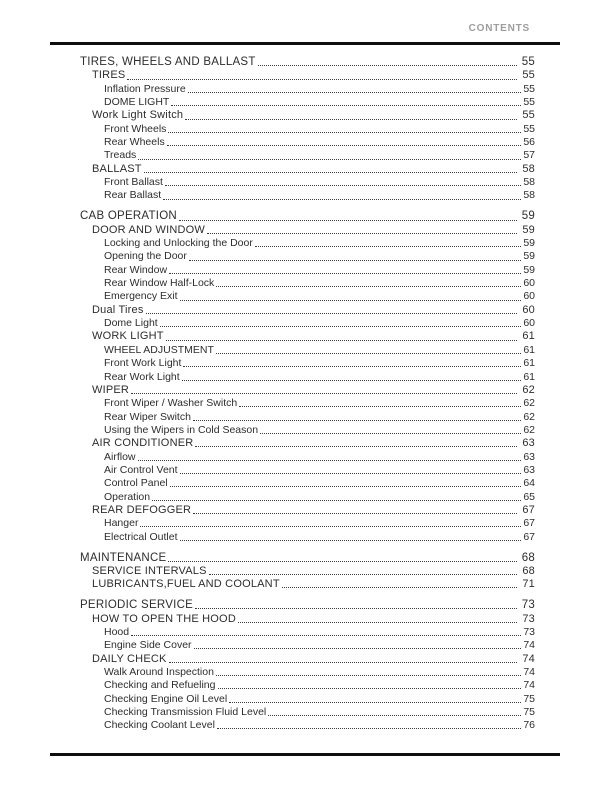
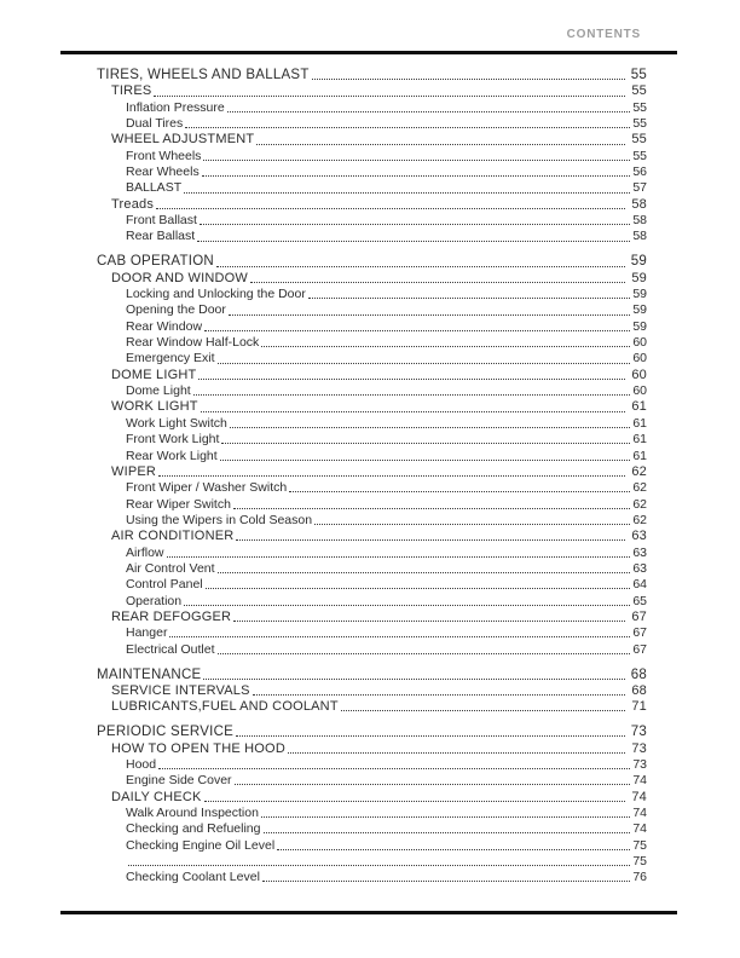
  CONTENTS
  TIRES, WHEELS AND BALLAST
  55
  TIRES
  55
  Inflation Pressure
  55
- DOME LIGHT
+ Dual Tires
  55
- Work Light Switch
+ WHEEL ADJUSTMENT
  55
  Front Wheels
  55
  Rear Wheels
  56
- Treads
+ BALLAST
  57
- BALLAST
+ Treads
  58
  Front Ballast
  58
  Rear Ballast
  58
  CAB OPERATION
  59
  DOOR AND WINDOW
  59
  Locking and Unlocking the Door
  59
  Opening the Door
  59
  Rear Window
  59
  Rear Window Half-Lock
  60
  Emergency Exit
  60
- Dual Tires
+ DOME LIGHT
  60
  Dome Light
  60
  WORK LIGHT
  61
- WHEEL ADJUSTMENT
+ Work Light Switch
  61
  Front Work Light
  61
  Rear Work Light
  61
  WIPER
  62
  Front Wiper / Washer Switch
  62
  Rear Wiper Switch
  62
  Using the Wipers in Cold Season
  62
  AIR CONDITIONER
  63
  Airflow
  63
  Air Control Vent
  63
  Control Panel
  64
  Operation
  65
  REAR DEFOGGER
  67
  Hanger
  67
  Electrical Outlet
  67
  MAINTENANCE
  68
  SERVICE INTERVALS
  68
  LUBRICANTS,FUEL AND COOLANT
  71
  PERIODIC SERVICE
  73
  HOW TO OPEN THE HOOD
  73
  Hood
  73
  Engine Side Cover
  74
  DAILY CHECK
  74
  Walk Around Inspection
  74
  Checking and Refueling
  74
  Checking Engine Oil Level
  75
- Checking Transmission Fluid Level
  75
  Checking Coolant Level
  76
